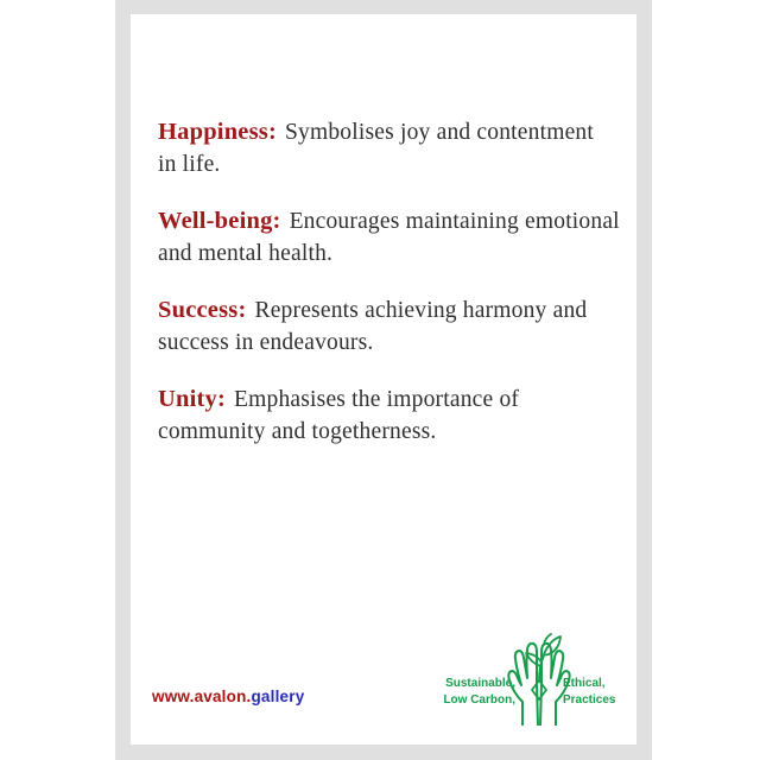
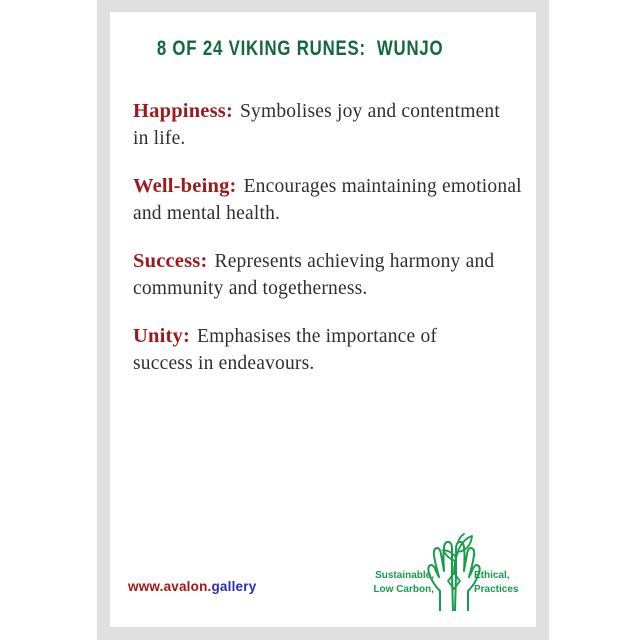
+ 8 OF 24 VIKING RUNES: WUNJO
  Happiness: Symbolises joy and contentment
  in life.
  Well-being: Encourages maintaining emotional
  and mental health.
  Success: Represents achieving harmony and
- success in endeavours.
+ community and togetherness.
  Unity: Emphasises the importance of
- community and togetherness.
+ success in endeavours.
  www.avalon.gallery
  Sustainable,
  Low Carbon,
  Ethical,
  Practices
